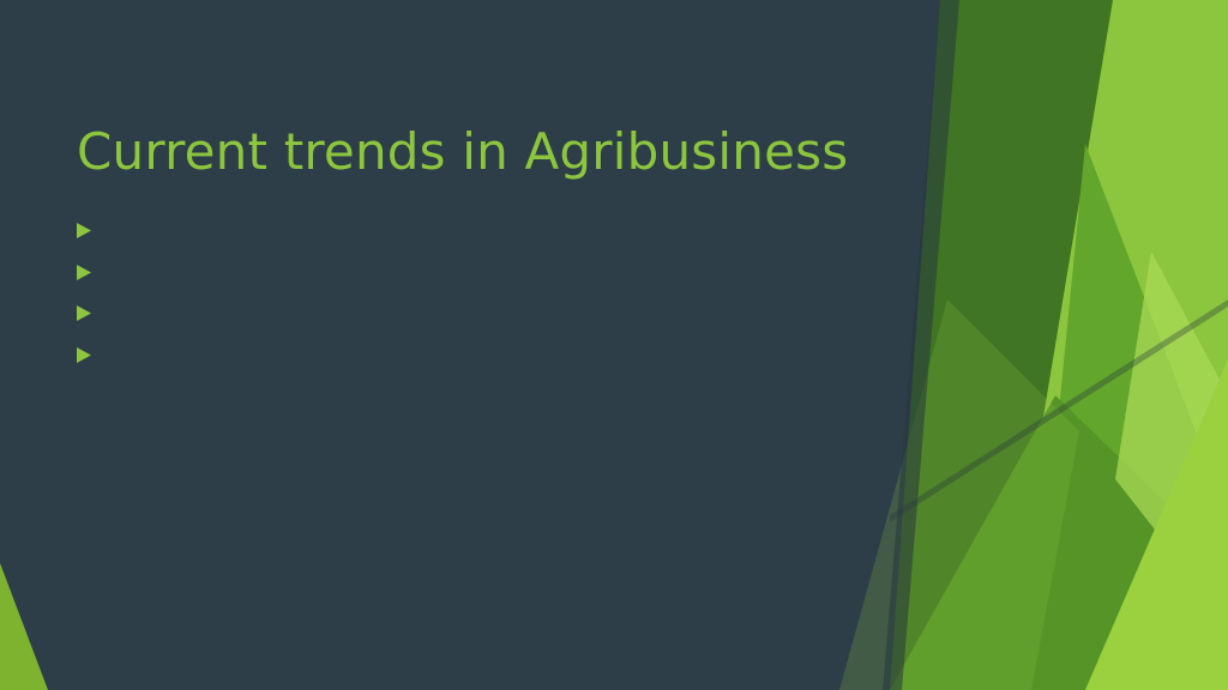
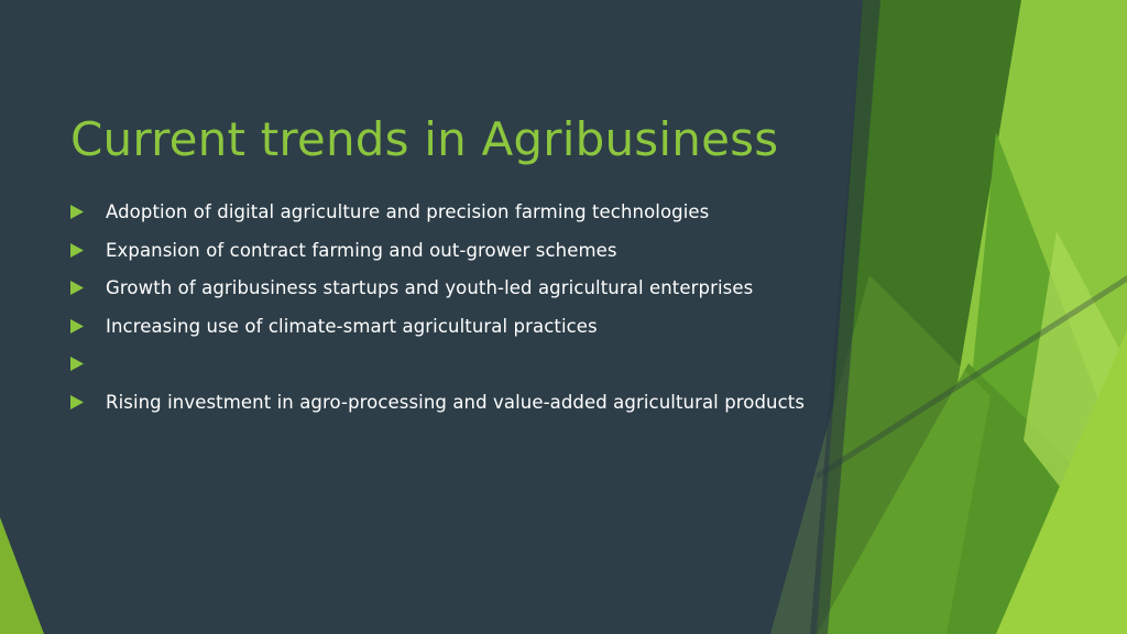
  Current trends in Agribusiness
+ Adoption of digital agriculture and precision farming technologies
+ Expansion of contract farming and out-grower schemes
+ Growth of agribusiness startups and youth-led agricultural enterprises
+ Increasing use of climate-smart agricultural practices
+ Rising investment in agro-processing and value-added agricultural products
